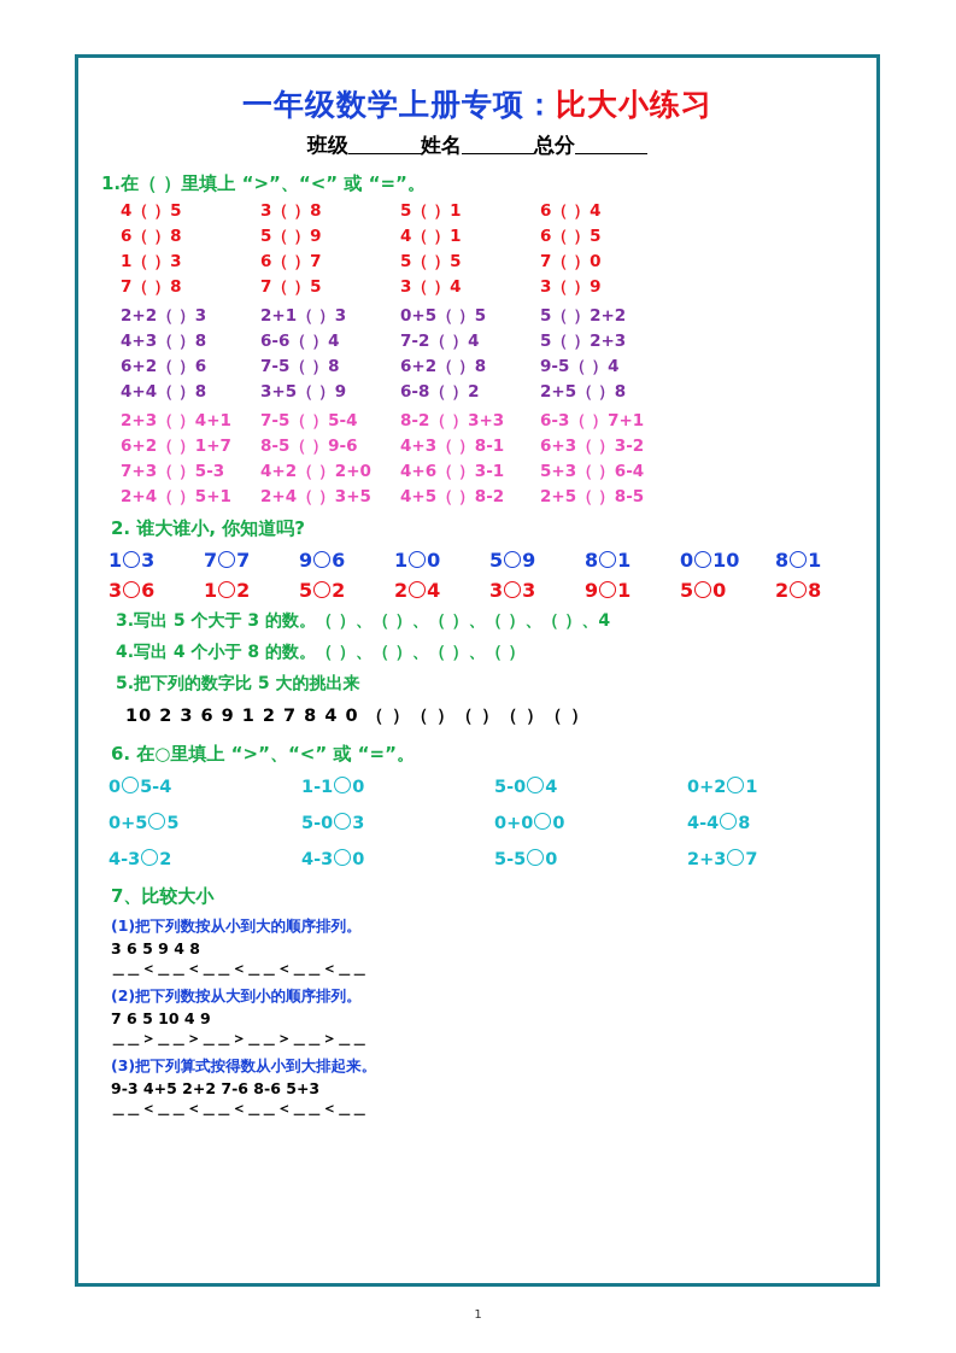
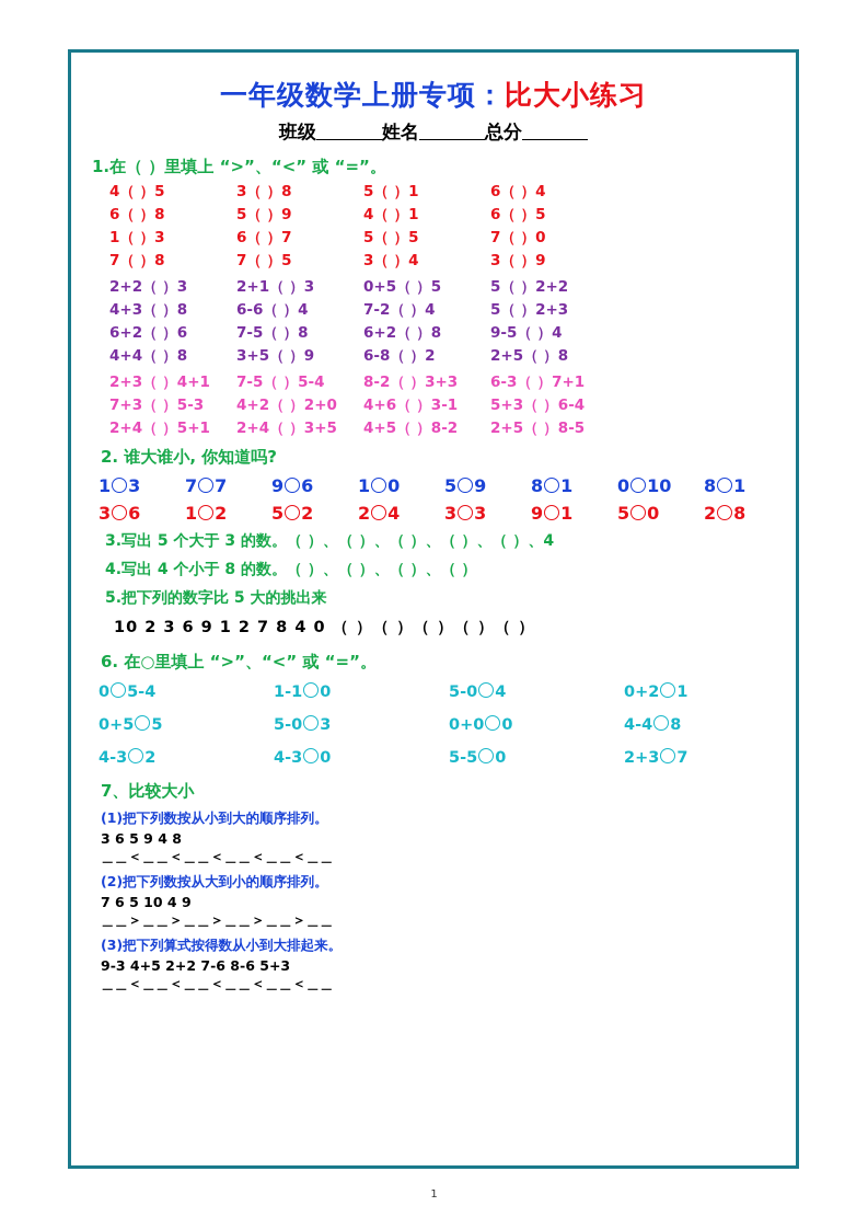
  一年级数学上册专项：比大小练习
  班级 姓名 总分
  1.在（ ）里填上 “>”、“<” 或 “=”。
  4（ ）5
  3（ ）8
  5（ ）1
  6（ ）4
  6（ ）8
  5（ ）9
  4（ ）1
  6（ ）5
  1（ ）3
  6（ ）7
  5（ ）5
  7（ ）0
  7（ ）8
  7（ ）5
  3（ ）4
  3（ ）9
  2+2（ ）3
  2+1（ ）3
  0+5（ ）5
  5（ ）2+2
  4+3（ ）8
  6-6（ ）4
  7-2（ ）4
  5（ ）2+3
  6+2（ ）6
  7-5（ ）8
  6+2（ ）8
  9-5（ ）4
  4+4（ ）8
  3+5（ ）9
  6-8（ ）2
  2+5（ ）8
  2+3（ ）4+1
  7-5（ ）5-4
  8-2（ ）3+3
  6-3（ ）7+1
- 6+2（ ）1+7
- 8-5（ ）9-6
- 4+3（ ）8-1
- 6+3（ ）3-2
  7+3（ ）5-3
  4+2（ ）2+0
  4+6（ ）3-1
  5+3（ ）6-4
  2+4（ ）5+1
  2+4（ ）3+5
  4+5（ ）8-2
  2+5（ ）8-5
  2. 谁大谁小, 你知道吗?
  1 3
  7 7
  9 6
  1 0
  5 9
  8 1
  0 10
  8 1
  3 6
  1 2
  5 2
  2 4
  3 3
  9 1
  5 0
  2 8
  3.写出 5 个大于 3 的数。（ ）、（ ）、（ ）、（ ）、（ ）、4
  4.写出 4 个小于 8 的数。（ ）、（ ）、（ ）、（ ）
  5.把下列的数字比 5 大的挑出来
  10 2 3 6 9 1 2 7 8 4 0 （ ）（ ）（ ）（ ）（ ）
  6. 在○里填上 “>”、“<” 或 “=”。
  0 5-4
  1-1 0
  5-0 4
  0+2 1
  0+5 5
  5-0 3
  0+0 0
  4-4 8
  4-3 2
  4-3 0
  5-5 0
  2+3 7
  7、比较大小
  (1)把下列数按从小到大的顺序排列。
  3 6 5 9 4 8
  ＿＿＜＿＿＜＿＿＜＿＿＜＿＿＜＿＿
  (2)把下列数按从大到小的顺序排列。
  7 6 5 10 4 9
  ＿＿＞＿＿＞＿＿＞＿＿＞＿＿＞＿＿
  (3)把下列算式按得数从小到大排起来。
  9-3 4+5 2+2 7-6 8-6 5+3
  ＿＿＜＿＿＜＿＿＜＿＿＜＿＿＜＿＿
  1
